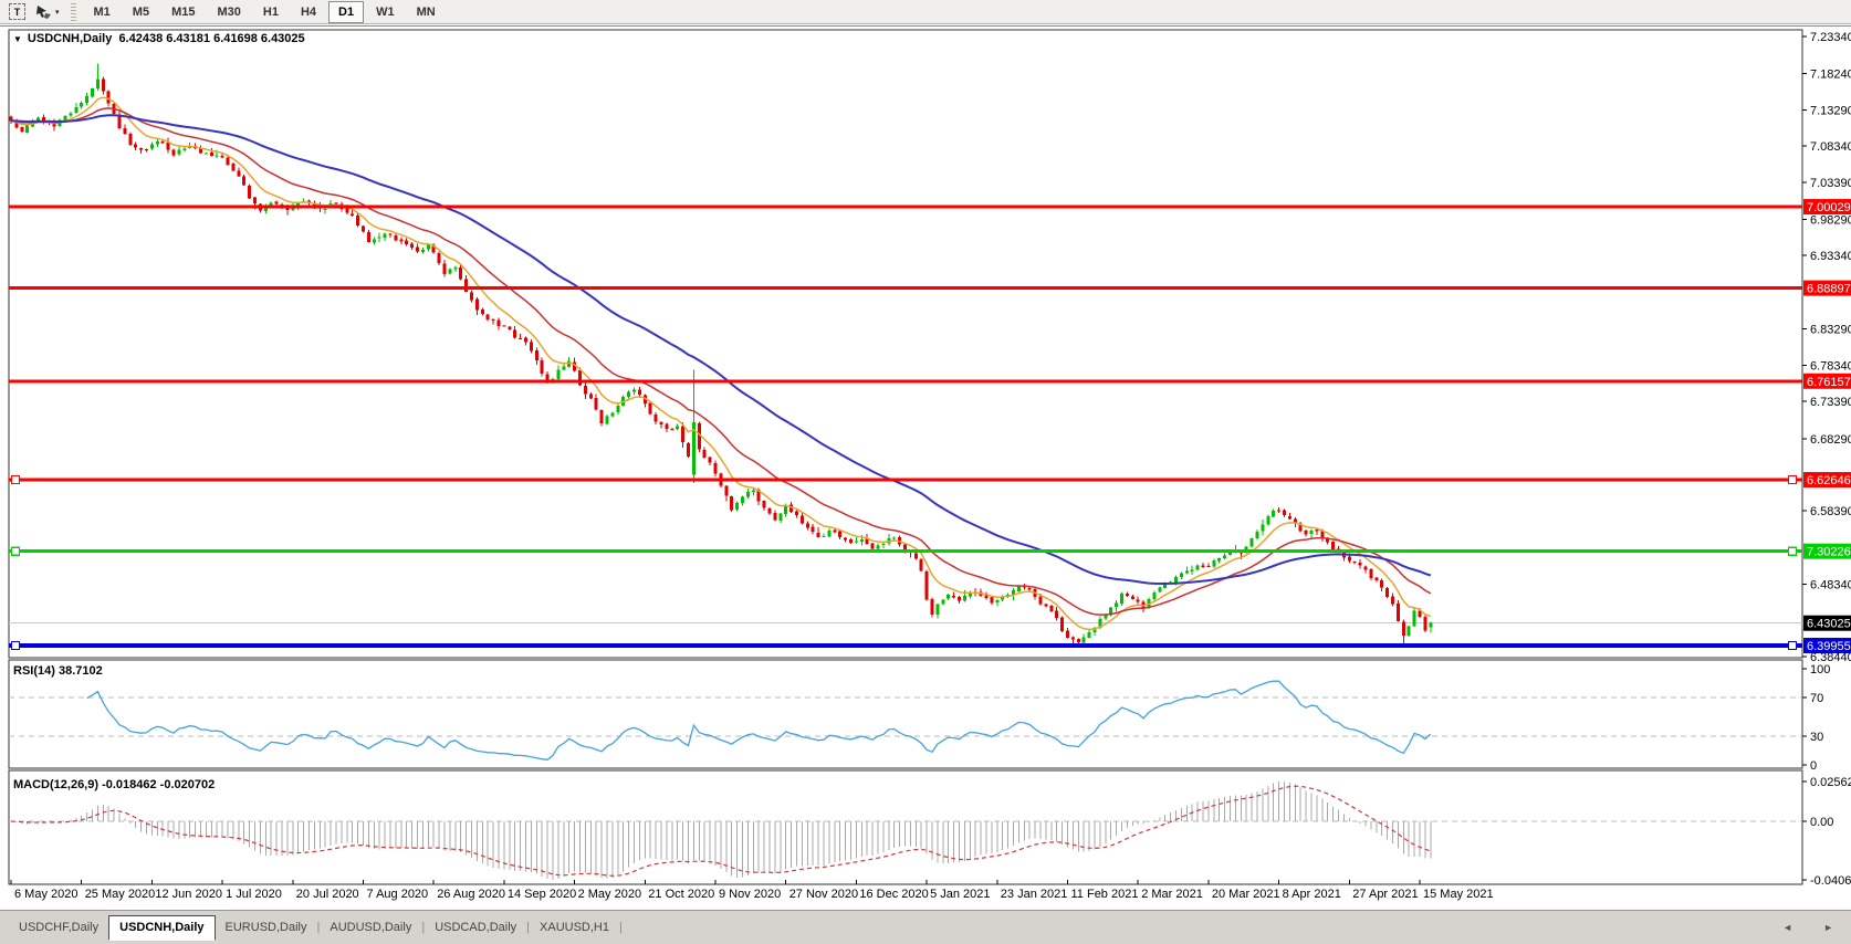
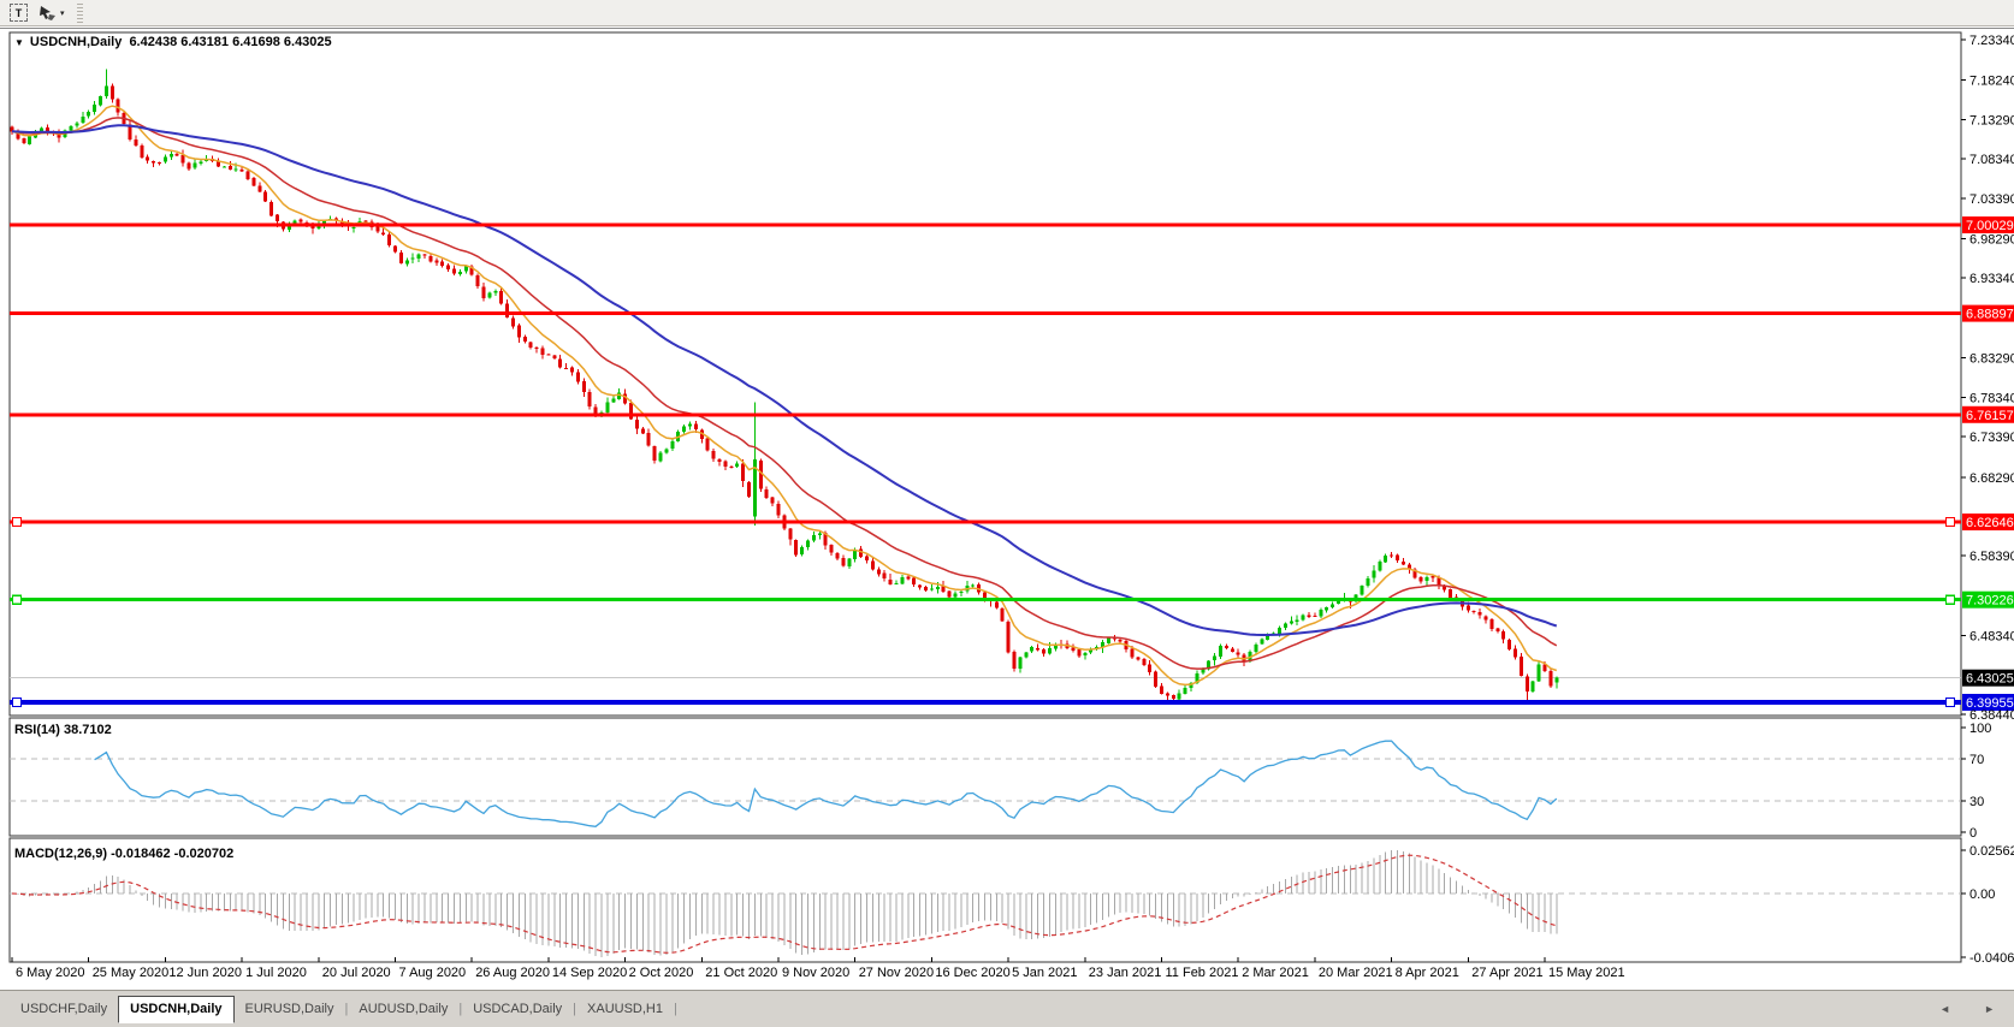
  T
- M1
- M5
- M15
- M30
- H1
- H4
- D1
- W1
- MN
  7.00029
  6.88897
  6.76157
  6.62646
  7.30226
  6.39955
  6.43025
  7.2334
  7.1824
  7.1329
  7.0834
  7.0339
  6.9829
  6.9334
  6.8329
  6.7834
  6.7339
  6.6829
  6.5839
  6.4834
  6.3844
  100
  70
  30
  0
  0.0256
  0.00
  -0.0406
  6 May 2020
  25 May 2020
  12 Jun 2020
  1 Jul 2020
  20 Jul 2020
  7 Aug 2020
  26 Aug 2020
  14 Sep 2020
- 2 May 2020
+ 2 Oct 2020
  21 Oct 2020
  9 Nov 2020
  27 Nov 2020
  16 Dec 2020
  5 Jan 2021
  23 Jan 2021
  11 Feb 2021
  2 Mar 2021
  20 Mar 2021
  8 Apr 2021
  27 Apr 2021
  15 May 2021
  ▼
  USDCNH,Daily 6.42438 6.43181 6.41698 6.43025
  RSI(14) 38.7102
  MACD(12,26,9) -0.018462 -0.020702
  USDCHF,Daily
  USDCNH,Daily
  EURUSD,Daily
  |
  AUDUSD,Daily
  |
  USDCAD,Daily
  |
  XAUUSD,H1
  |
  ◄
  ►
